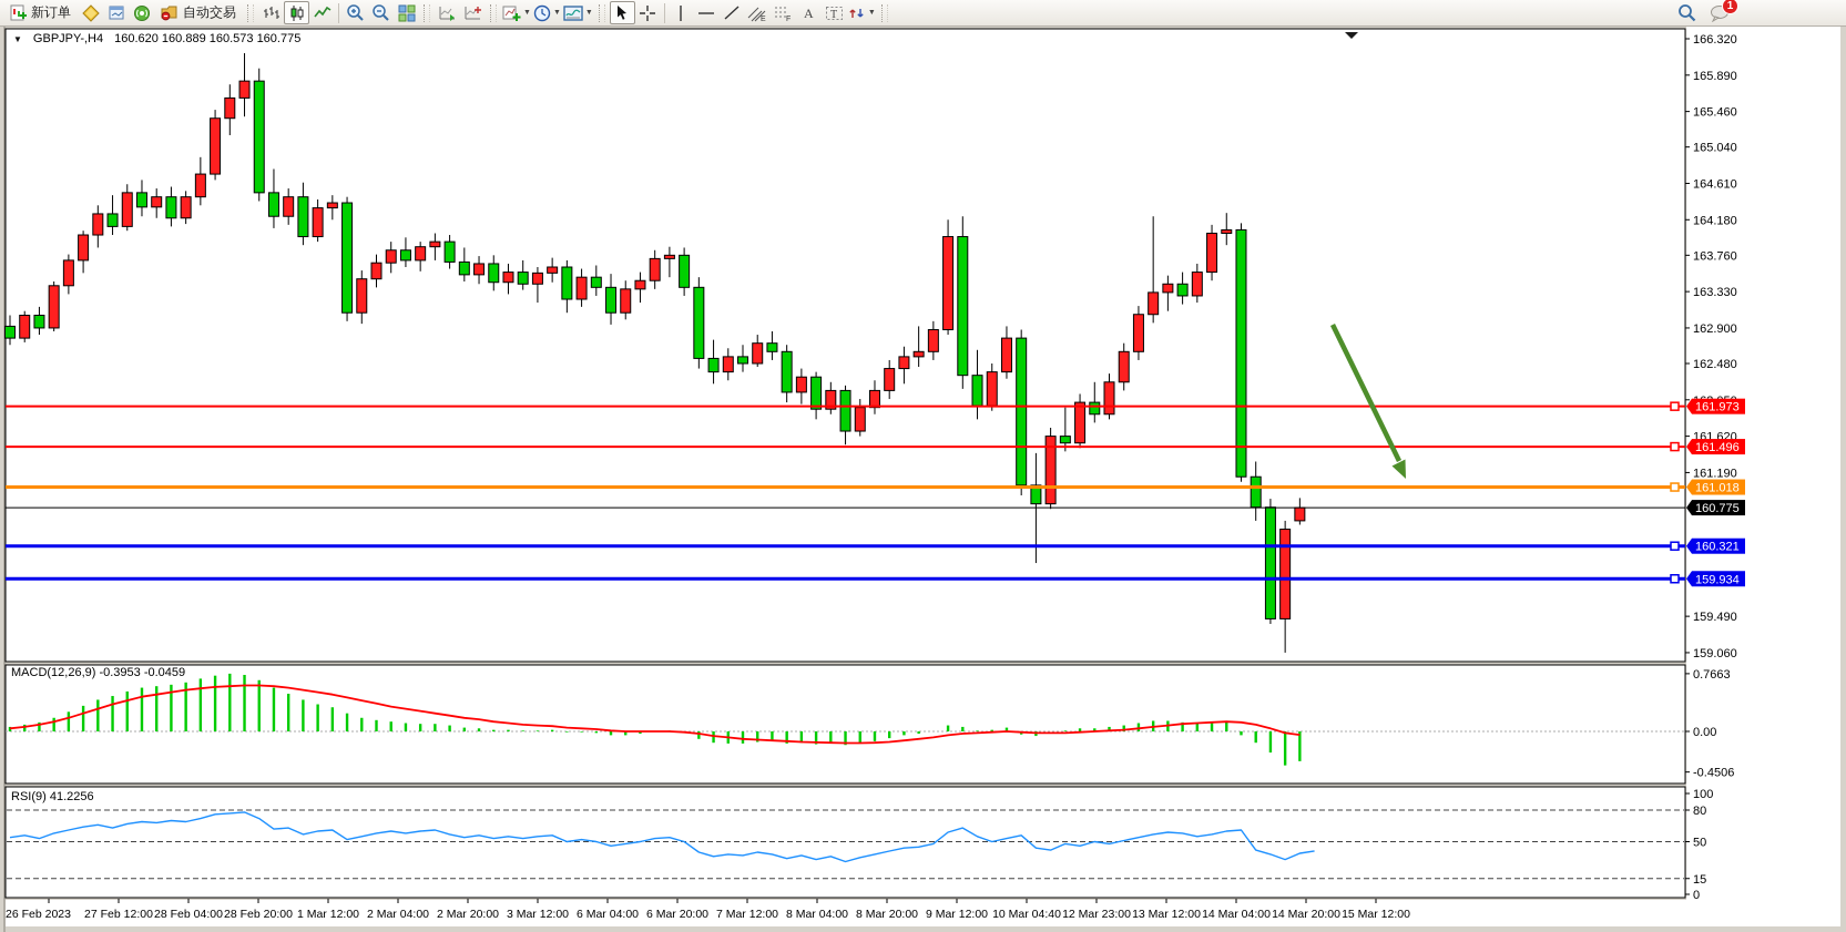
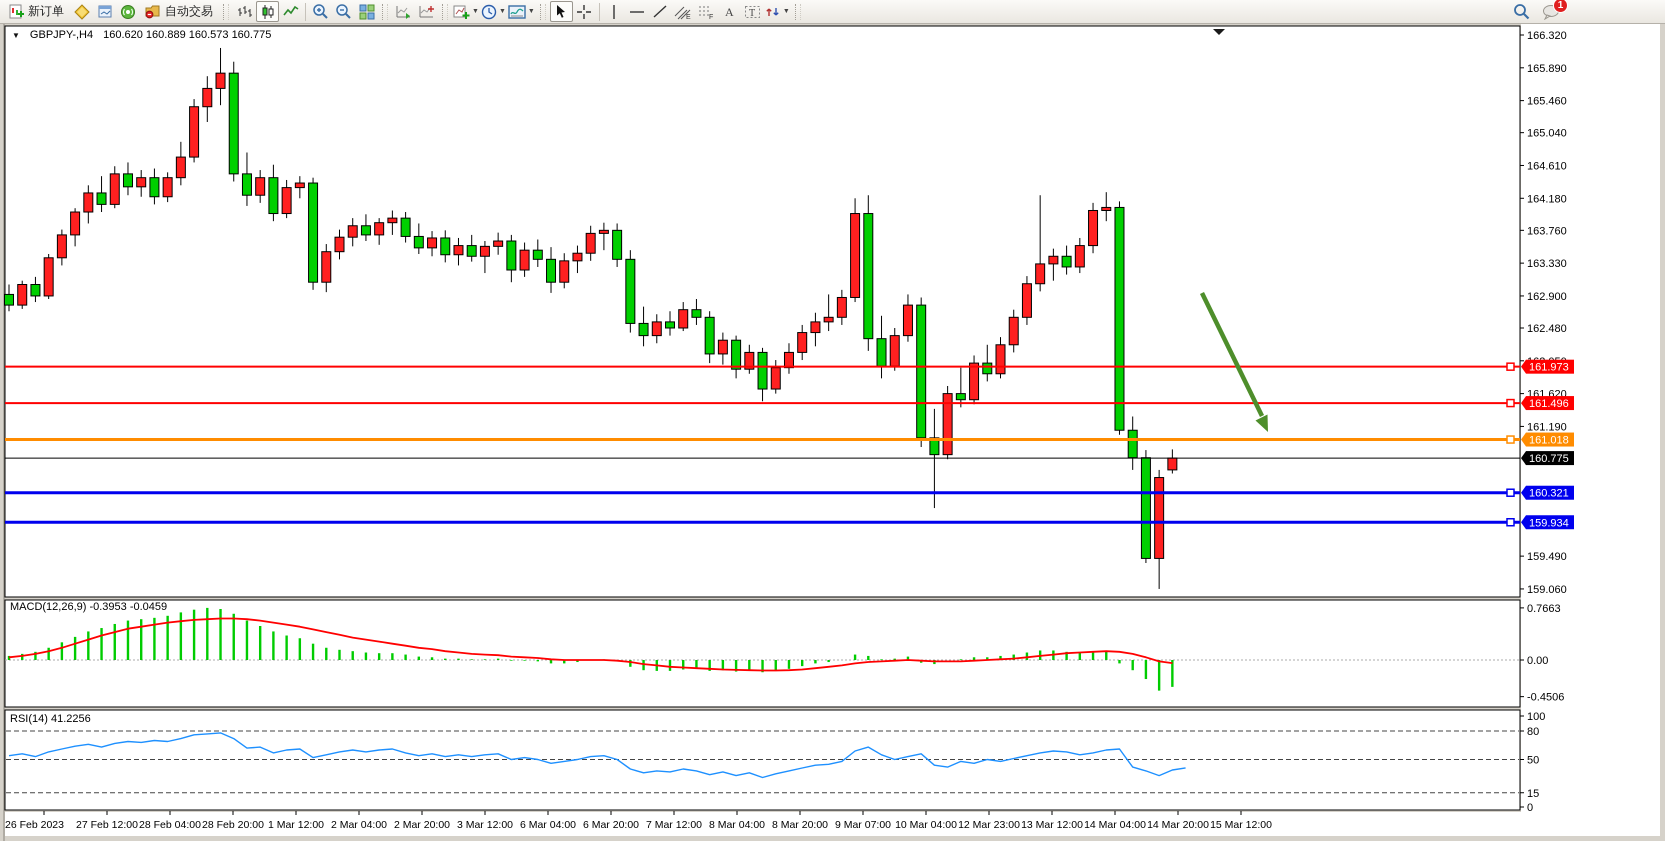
  新订单
  自动交易
  A
  T
  1
  166.320
  165.890
  165.460
  165.040
  164.610
  164.180
  163.760
  163.330
  162.900
  162.480
  161.620
  161.190
  159.490
  159.060
  0.7663
  0.00
  -0.4506
  100
  80
  50
  15
  0
  161.973
  161.496
  161.018
  160.775
  160.321
  159.934
  26 Feb 2023
  27 Feb 12:00
  28 Feb 04:00
  28 Feb 20:00
  1 Mar 12:00
  2 Mar 04:00
  2 Mar 20:00
  3 Mar 12:00
  6 Mar 04:00
  6 Mar 20:00
  7 Mar 12:00
  8 Mar 04:00
  8 Mar 20:00
- 9 Mar 12:00
+ 9 Mar 07:00
- 10 Mar 04:40
+ 10 Mar 04:00
  12 Mar 23:00
  13 Mar 12:00
  14 Mar 04:00
  14 Mar 20:00
  15 Mar 12:00
  ▼
  GBPJPY-,H4
  160.620 160.889 160.573 160.775
  MACD(12,26,9) -0.3953 -0.0459
- RSI(9) 41.2256
+ RSI(14) 41.2256
